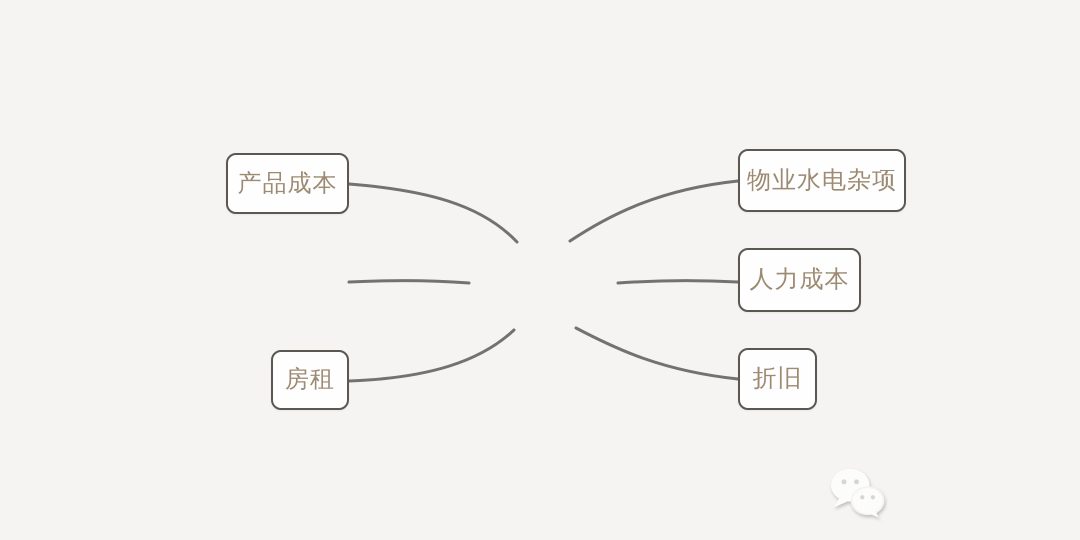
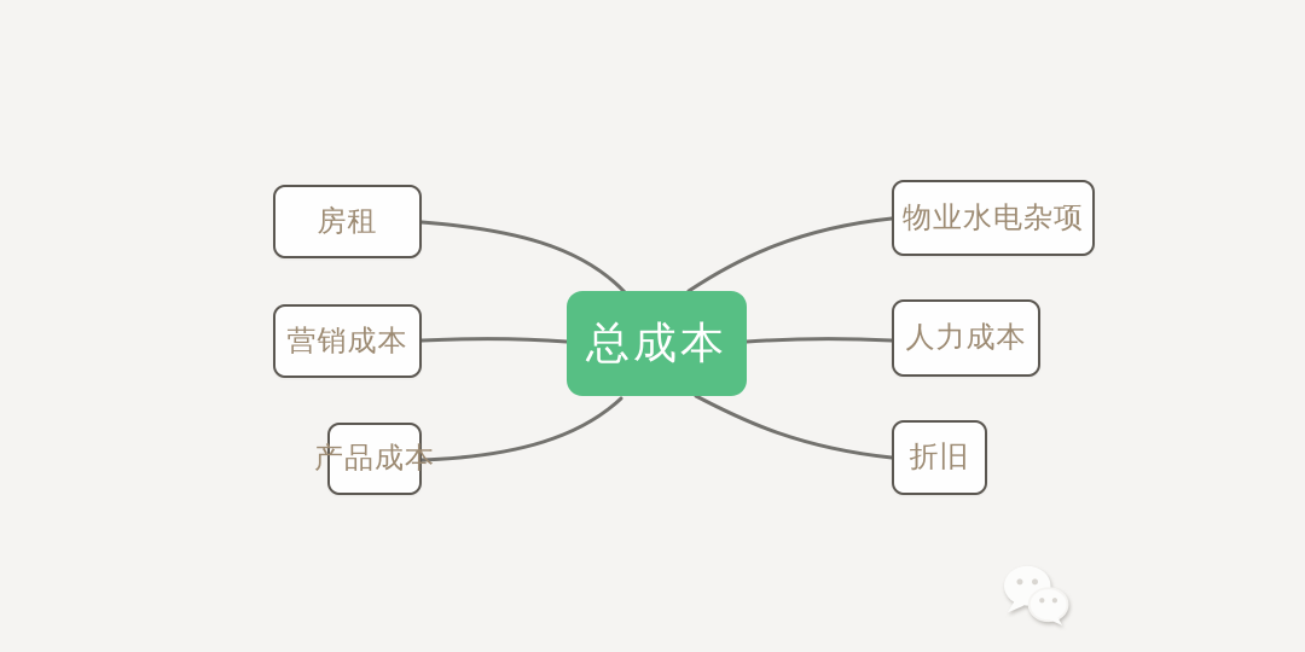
+ 总成本
- 产品成本
+ 房租
+ 营销成本
- 房租
+ 产品成本
  物业水电杂项
  人力成本
  折旧
